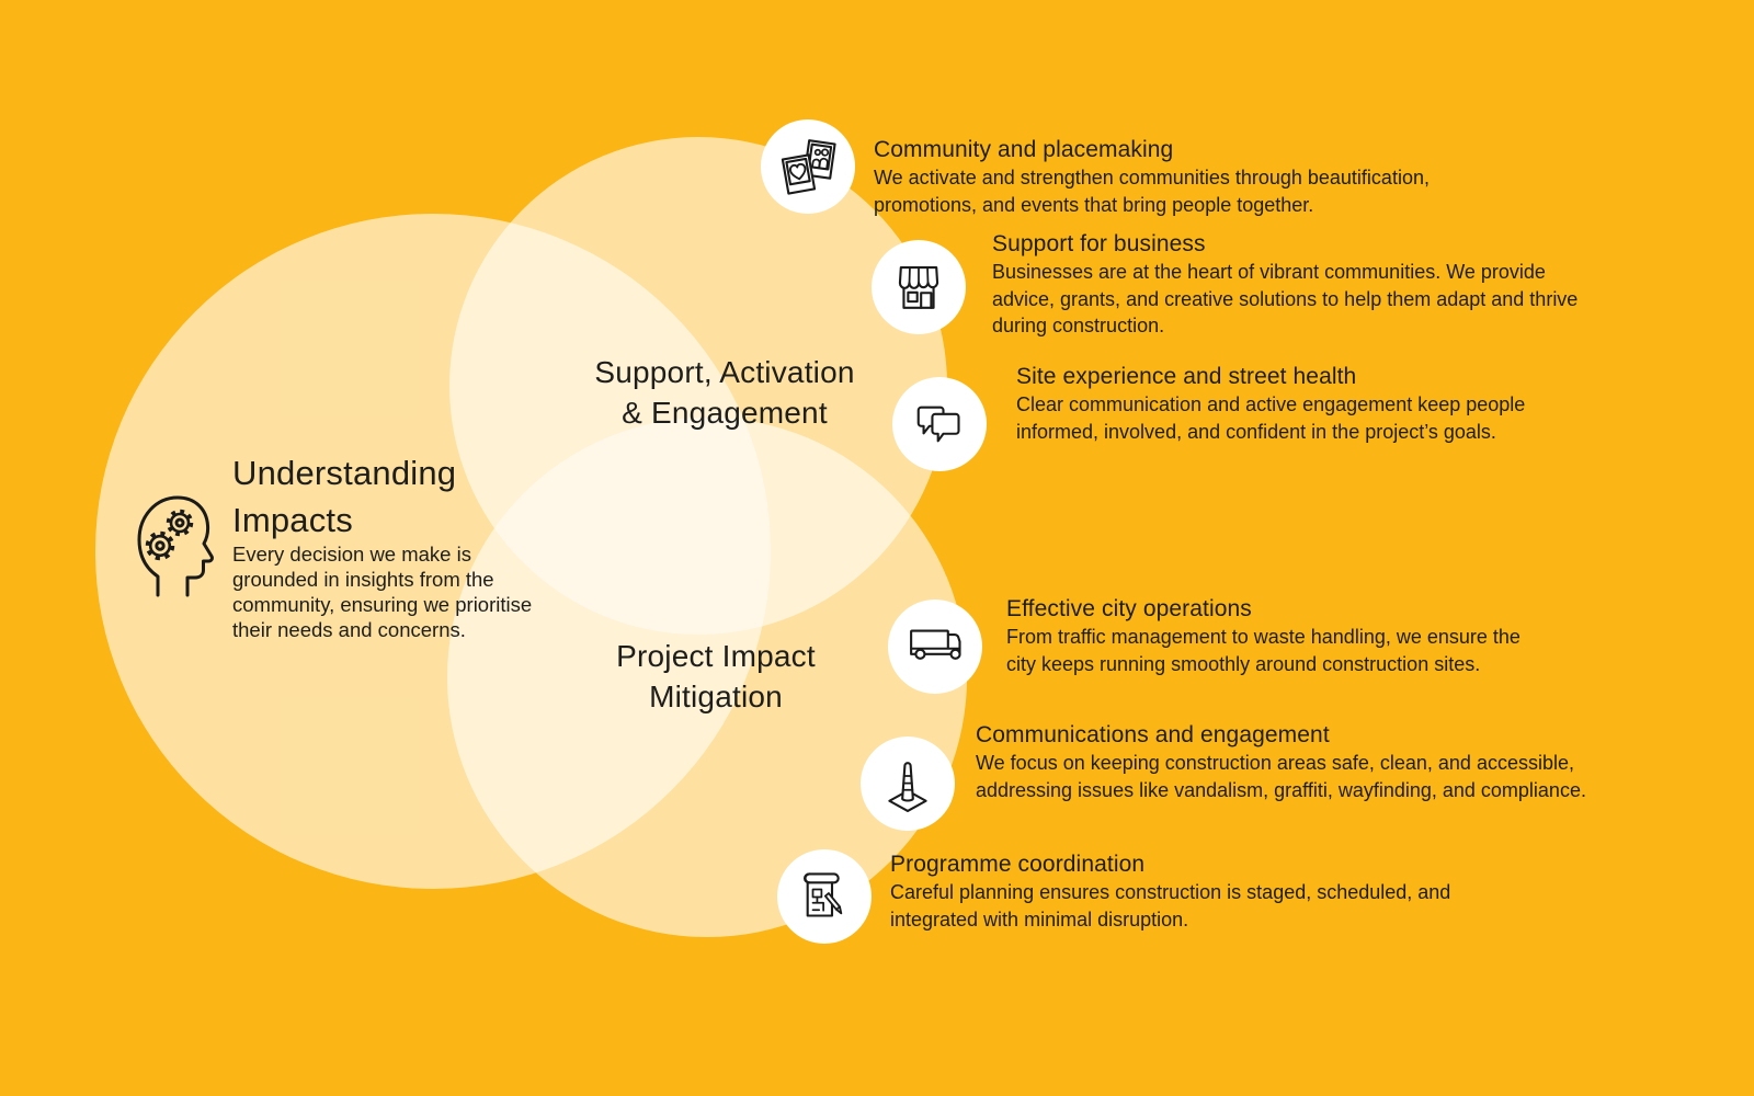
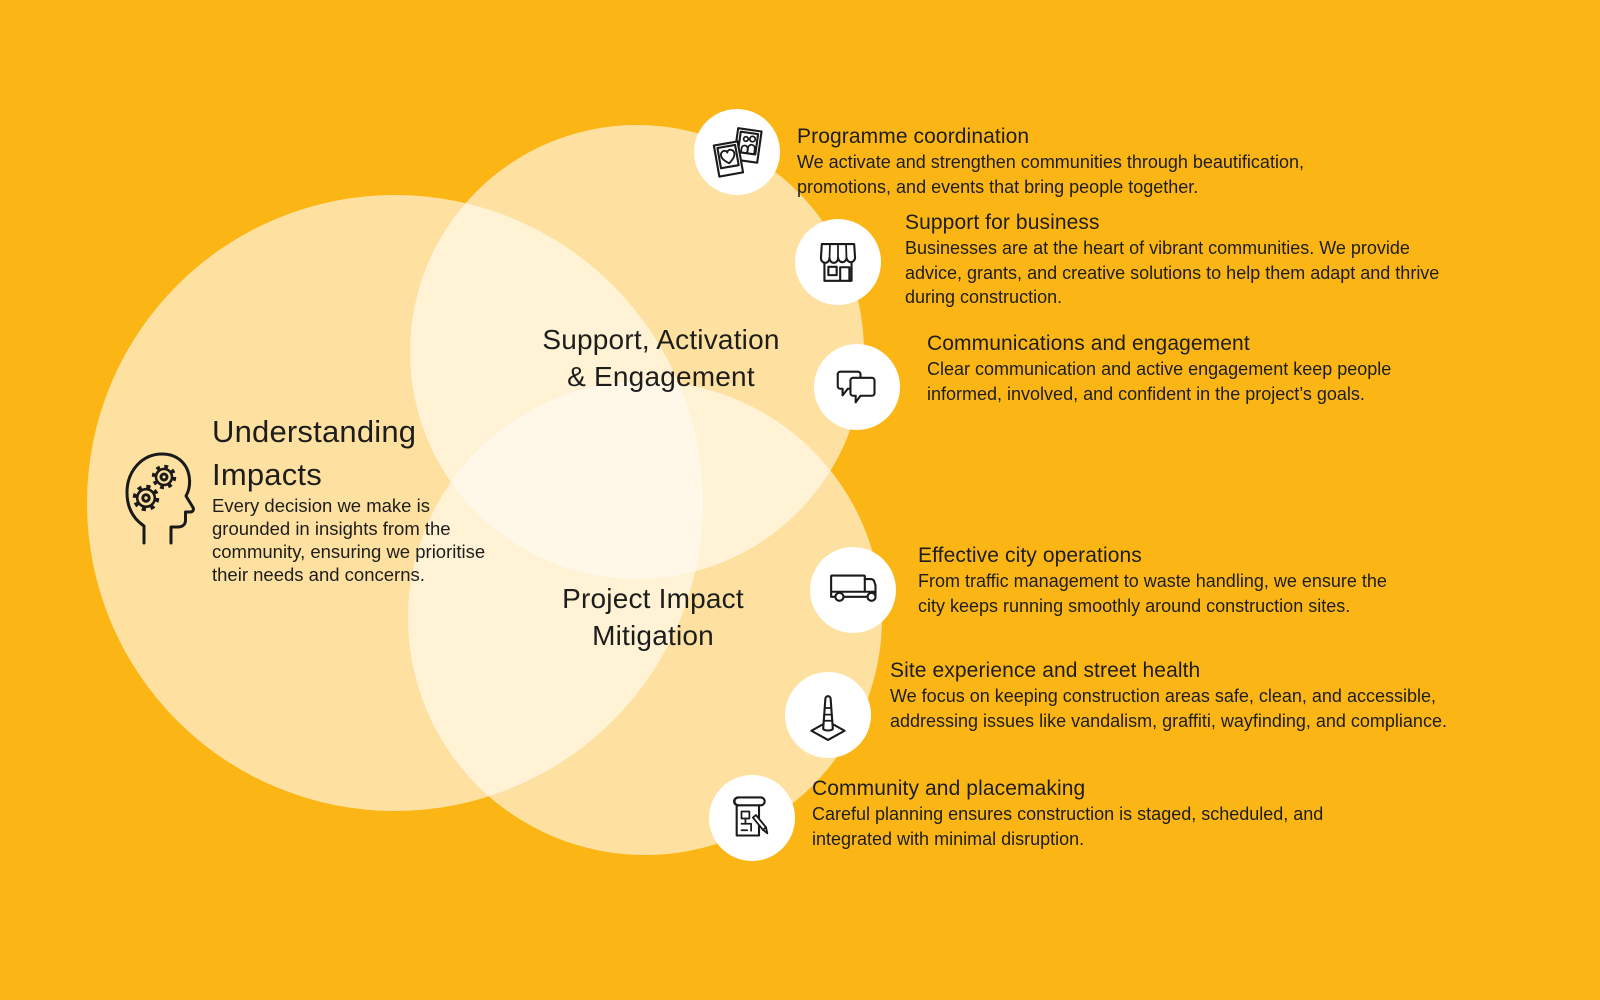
  Support, Activation
  & Engagement
  Project Impact
  Mitigation
  Understanding
  Impacts
  Every decision we make is
  grounded in insights from the
  community, ensuring we prioritise
  their needs and concerns.
- Community and placemaking
+ Programme coordination
  We activate and strengthen communities through beautification,
  promotions, and events that bring people together.
  Support for business
  Businesses are at the heart of vibrant communities. We provide
  advice, grants, and creative solutions to help them adapt and thrive
  during construction.
- Site experience and street health
+ Communications and engagement
  Clear communication and active engagement keep people
  informed, involved, and confident in the project’s goals.
  Effective city operations
  From traffic management to waste handling, we ensure the
  city keeps running smoothly around construction sites.
- Communications and engagement
+ Site experience and street health
  We focus on keeping construction areas safe, clean, and accessible,
  addressing issues like vandalism, graffiti, wayfinding, and compliance.
- Programme coordination
+ Community and placemaking
  Careful planning ensures construction is staged, scheduled, and
  integrated with minimal disruption.
